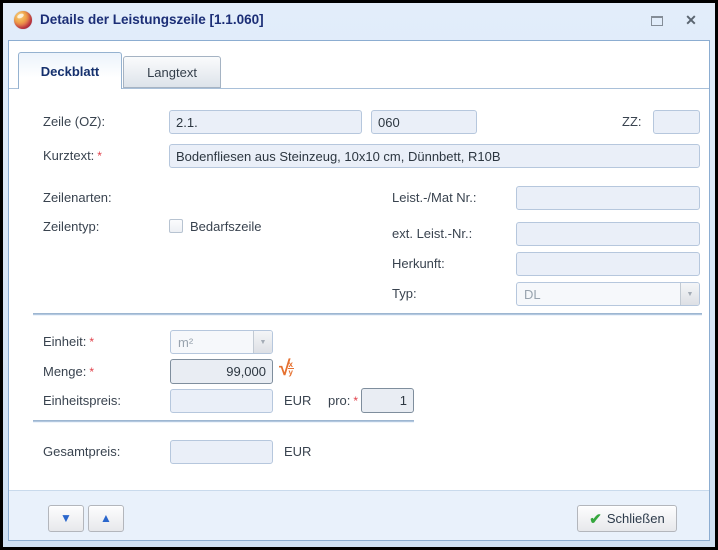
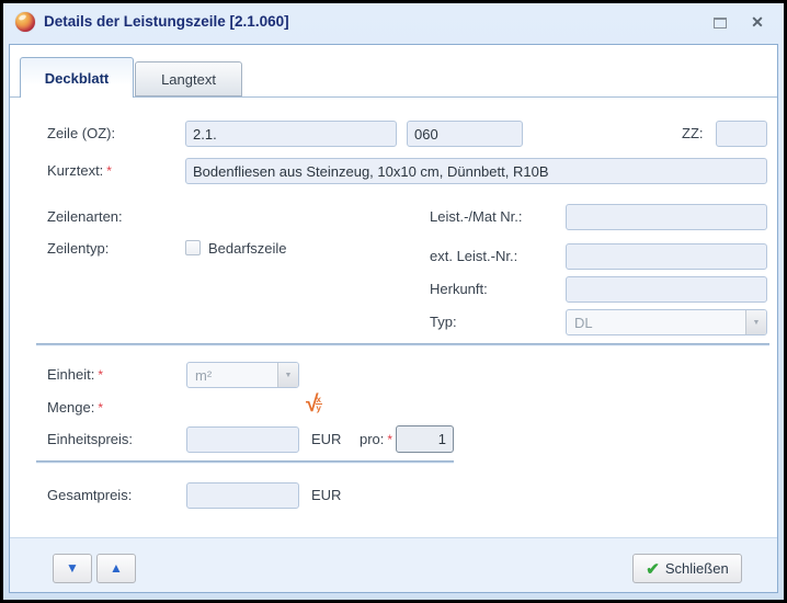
- Details der Leistungszeile [1.1.060]
+ Details der Leistungszeile [2.1.060]
  ✕
  Langtext
  Deckblatt
  Zeile (OZ):
  2.1.
  060
  ZZ:
  Kurztext: *
  Bodenfliesen aus Steinzeug, 10x10 cm, Dünnbett, R10B
  Zeilenarten:
  Leist.-/Mat Nr.:
  Zeilentyp:
  Bedarfszeile
  ext. Leist.-Nr.:
  Herkunft:
  Typ:
  DL
  Einheit: *
  m²
  Menge: *
- 99,000
  √
  x
  y
  Einheitspreis:
  EUR
  pro: *
  1
  Gesamtpreis:
  EUR
  ▼
  ▲
  ✔
  Schließen
